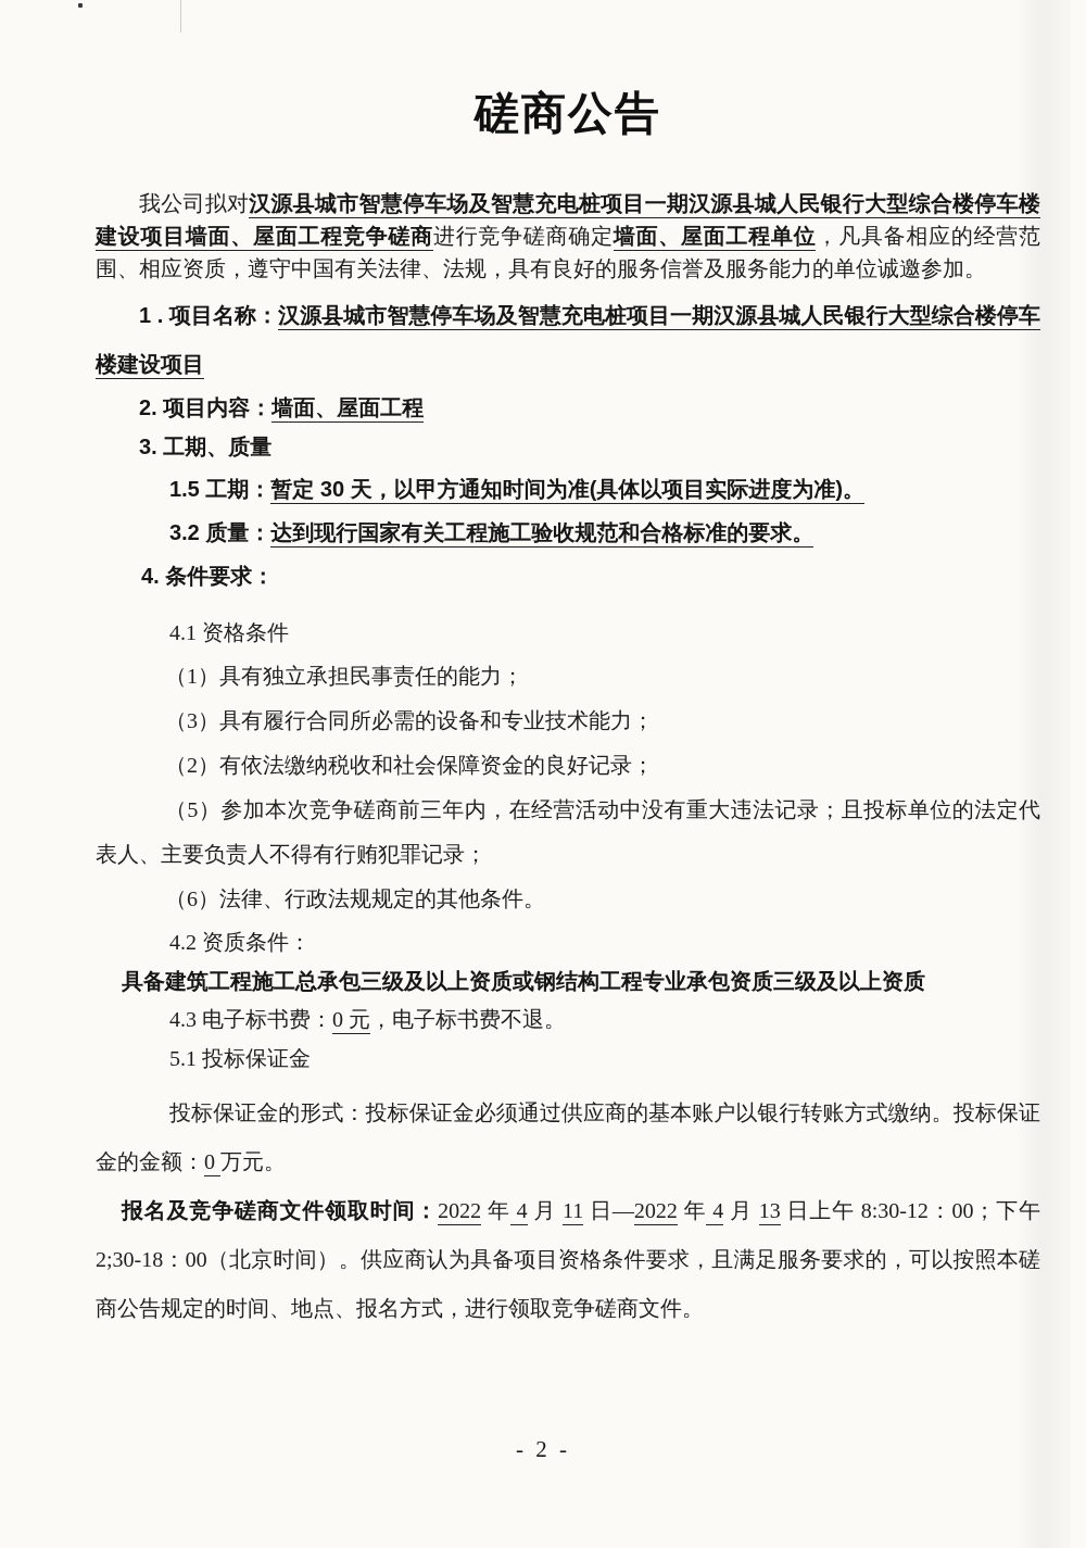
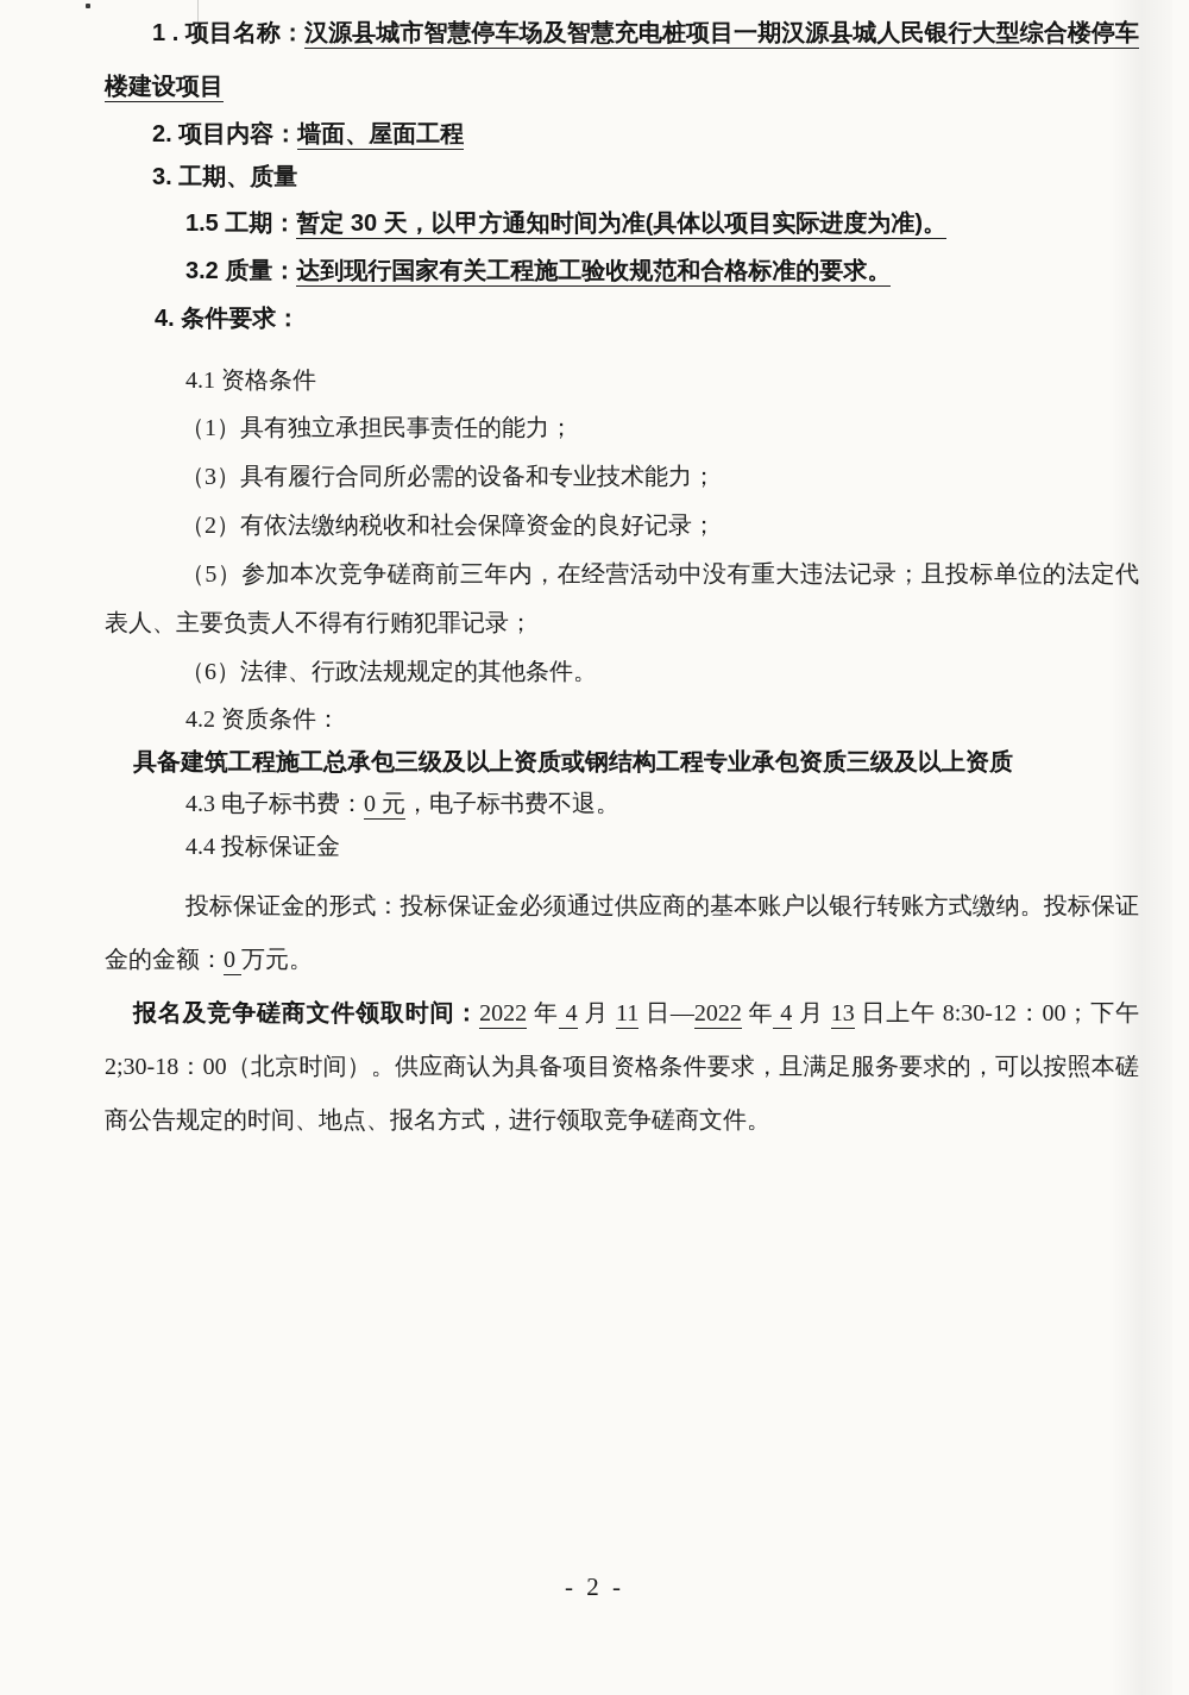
- 磋商公告
- 我公司拟对汉源县城市智慧停车场及智慧充电桩项目一期汉源县城人民银行大型综合楼停车楼建设项目墙面、屋面工程竞争磋商进行竞争磋商确定墙面、屋面工程单位，凡具备相应的经营范围、相应资质，遵守中国有关法律、法规，具有良好的服务信誉及服务能力的单位诚邀参加。
  1 . 项目名称：汉源县城市智慧停车场及智慧充电桩项目一期汉源县城人民银行大型综合楼停车楼建设项目
  2. 项目内容：墙面、屋面工程
  3. 工期、质量
  1.5 工期：暂定 30 天，以甲方通知时间为准(具体以项目实际进度为准)。
  3.2 质量：达到现行国家有关工程施工验收规范和合格标准的要求。
  4. 条件要求：
  4.1 资格条件
  （1）具有独立承担民事责任的能力；
  （3）具有履行合同所必需的设备和专业技术能力；
  （2）有依法缴纳税收和社会保障资金的良好记录；
  （5）参加本次竞争磋商前三年内，在经营活动中没有重大违法记录；且投标单位的法定代表人、主要负责人不得有行贿犯罪记录；
  （6）法律、行政法规规定的其他条件。
  4.2 资质条件：
  具备建筑工程施工总承包三级及以上资质或钢结构工程专业承包资质三级及以上资质
  4.3 电子标书费：0 元，电子标书费不退。
- 5.1 投标保证金
+ 4.4 投标保证金
  投标保证金的形式：投标保证金必须通过供应商的基本账户以银行转账方式缴纳。投标保证金的金额：0 万元。
  报名及竞争磋商文件领取时间：2022 年 4 月 11 日—2022 年 4 月 13 日上午 8:30-12：00；下午 2;30-18：00（北京时间）。供应商认为具备项目资格条件要求，且满足服务要求的，可以按照本磋商公告规定的时间、地点、报名方式，进行领取竞争磋商文件。
  - 2 -
